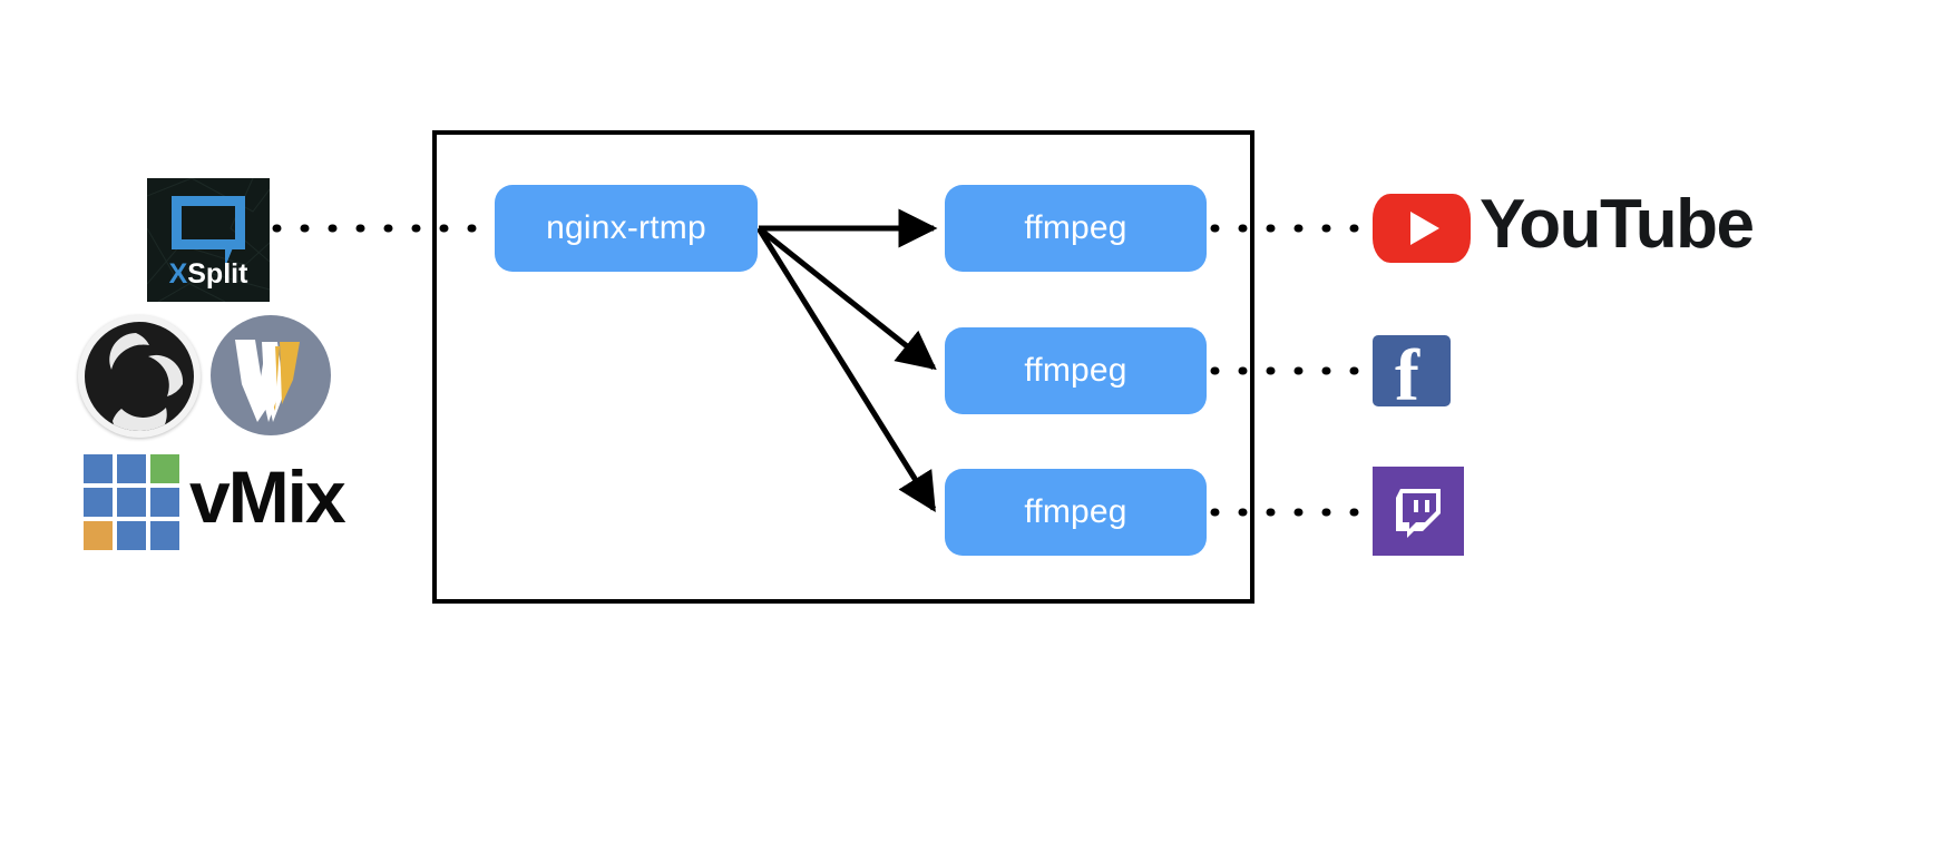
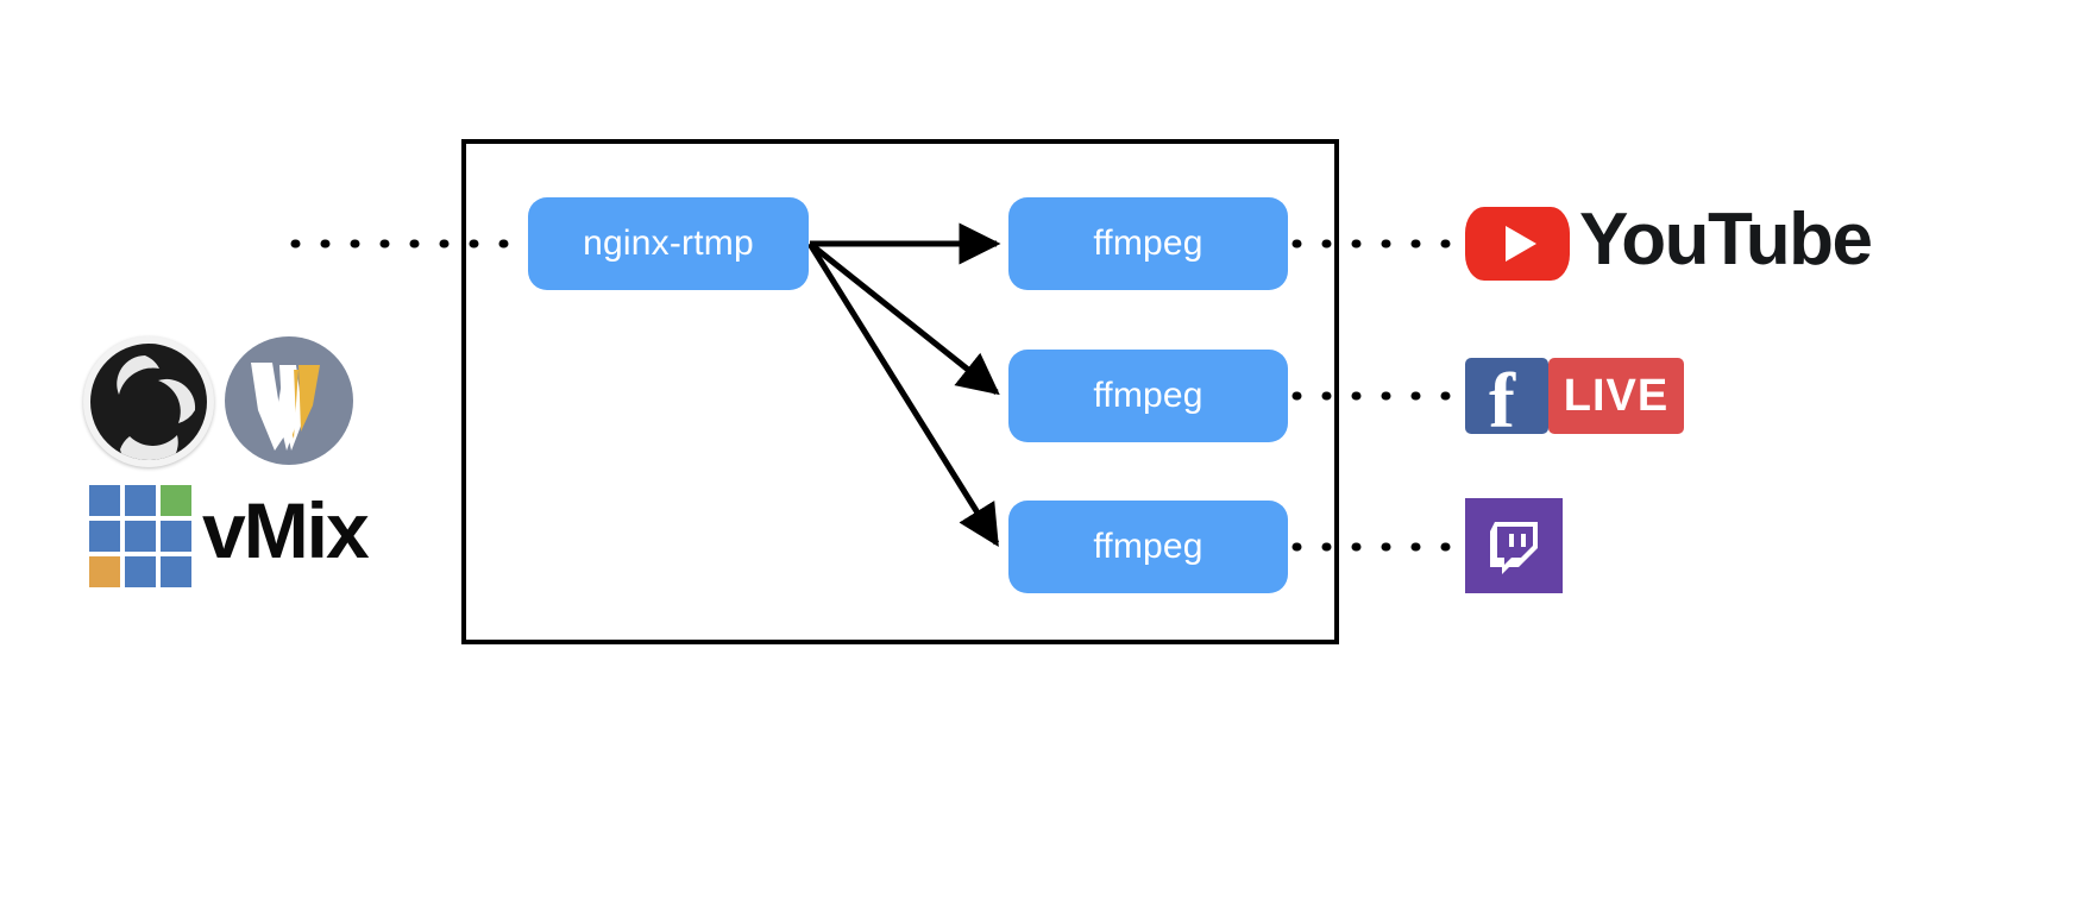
  nginx-rtmp
  ffmpeg
  ffmpeg
  ffmpeg
- XSplit
  vMix
  YouTube
  f
+ LIVE
